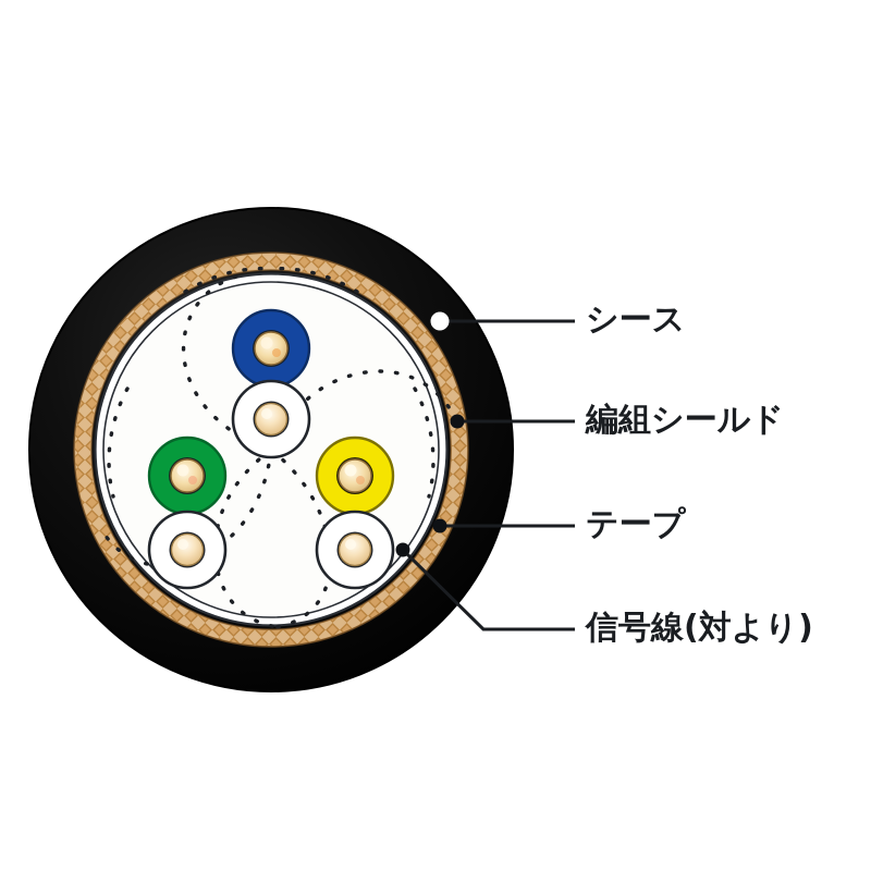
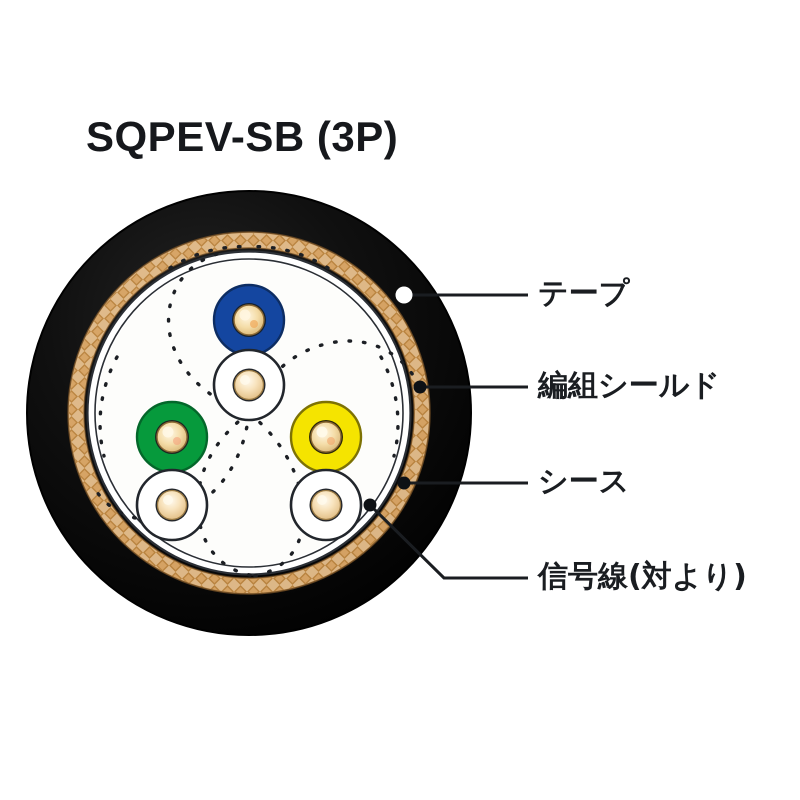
+ SQPEV-SB (3P)
- シース
+ テープ
  編組シールド
- テープ
+ シース
  信号線(対より)
